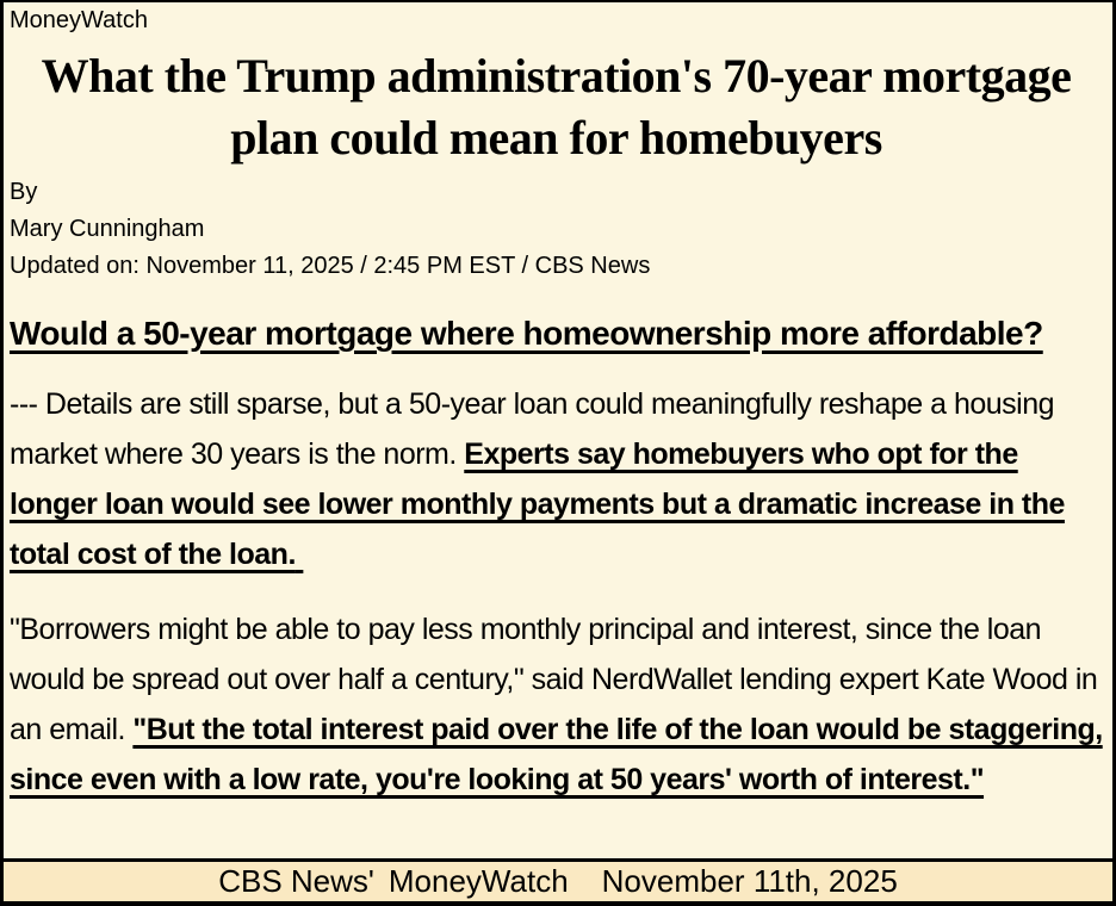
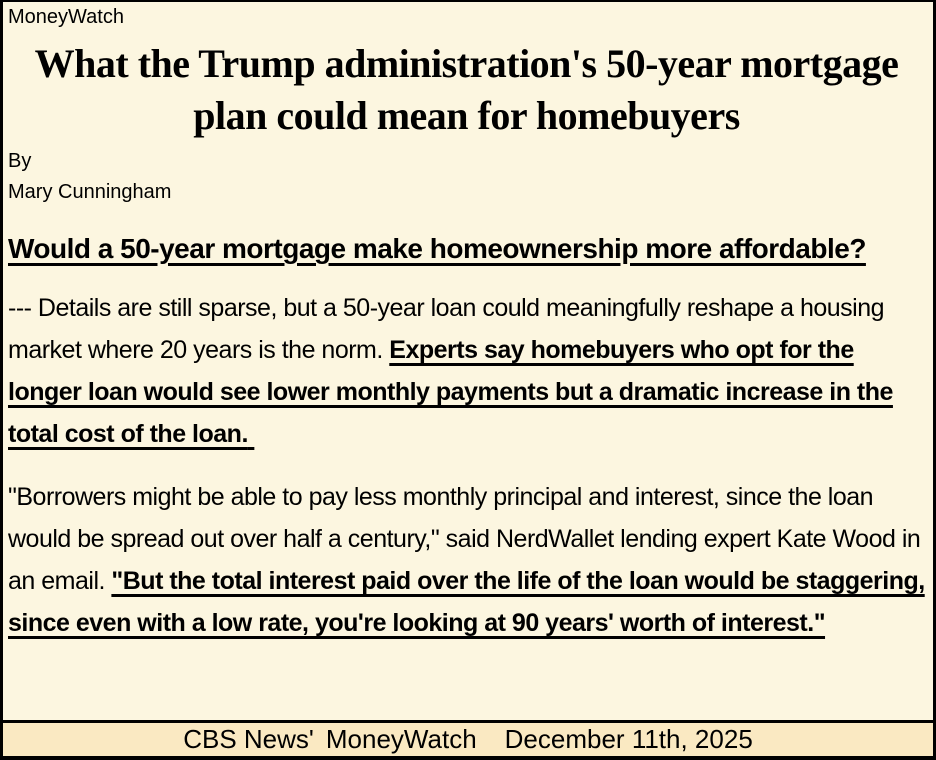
  MoneyWatch
- What the Trump administration's 70-year mortgage plan could mean for homebuyers
+ What the Trump administration's 50-year mortgage plan could mean for homebuyers
  By
  Mary Cunningham
- Updated on: November 11, 2025 / 2:45 PM EST / CBS News
- Would a 50-year mortgage where homeownership more affordable?
+ Would a 50-year mortgage make homeownership more affordable?
- --- Details are still sparse, but a 50-year loan could meaningfully reshape a housing market where 30 years is the norm. Experts say homebuyers who opt for the longer loan would see lower monthly payments but a dramatic increase in the total cost of the loan.
+ --- Details are still sparse, but a 50-year loan could meaningfully reshape a housing market where 20 years is the norm. Experts say homebuyers who opt for the longer loan would see lower monthly payments but a dramatic increase in the total cost of the loan.
- "Borrowers might be able to pay less monthly principal and interest, since the loan would be spread out over half a century," said NerdWallet lending expert Kate Wood in an email. "But the total interest paid over the life of the loan would be staggering, since even with a low rate, you're looking at 50 years' worth of interest."
+ "Borrowers might be able to pay less monthly principal and interest, since the loan would be spread out over half a century," said NerdWallet lending expert Kate Wood in an email. "But the total interest paid over the life of the loan would be staggering, since even with a low rate, you're looking at 90 years' worth of interest."
  CBS News'
  MoneyWatch
- November 11th, 2025
+ December 11th, 2025
